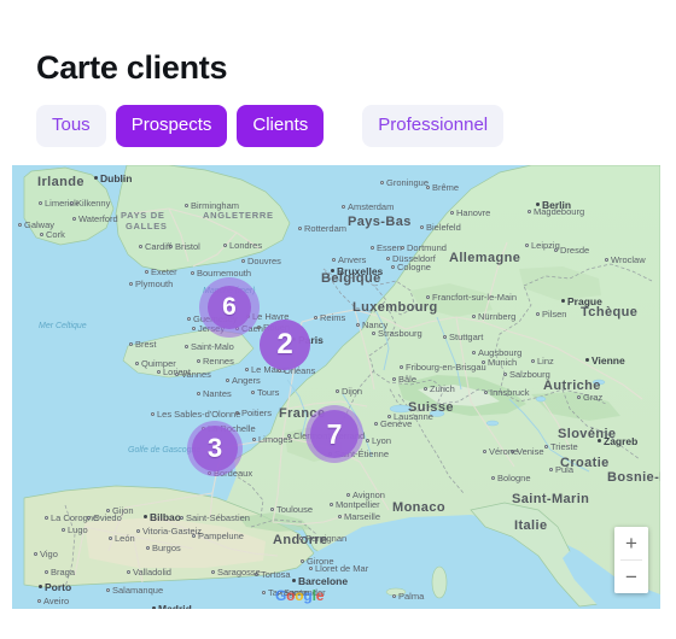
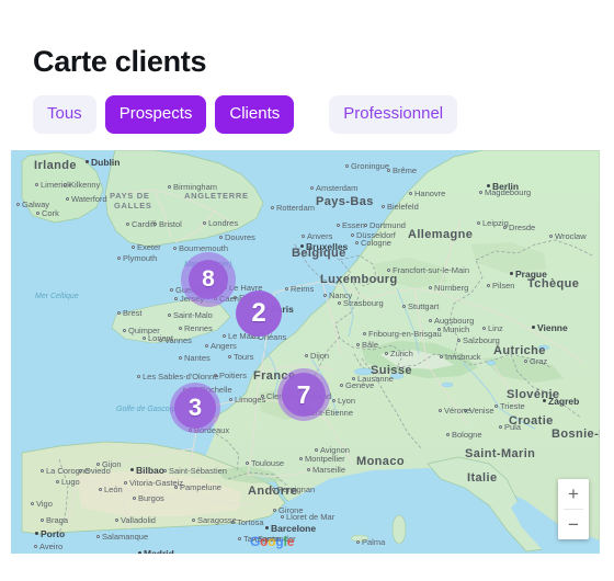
  Carte clients
  Tous
  Prospects
  Clients
  Professionnel
  Irlande
  Pays-Bas
  Belgique
  Allemagne
  Luxembourg
  Franc
  Suisse
  Autriche
  Tchèque
  Slovénie
  Croatie
  Italie
  Monaco
  Andorre
  Saint-Marin
  PAYS DE
  GALLES
  ANGLETERRE
  Dublin
  Limerik
  Kilkenny
  Waterford
  Cork
  Galway
  Birmingham
  Bristol
  Cardiff
  Londres
  Exeter
  Plymouth
  Bournemouth
  Douvres
  Rotterdam
  Amsterdam
  Groningue
  Brême
  Hanovre
  Bielefeld
  Magdebourg
  Berlin
  Leipzig
  Dresde
  Wroclaw
  Dortmund
  Essen
  Düsseldorf
  Cologne
  Anvers
  Bruxelles
  Francfort-sur-le-Main
  Nürnberg
  Prague
  Pilsen
  Stuttgart
  Augsbourg
  Munich
  Linz
  Vienne
  Salzbourg
  Innsbruck
  Graz
  Zagreb
  Venise
  Vérone
  Trieste
  Pula
  Bologne
  Bâle
  Zurich
  Fribourg-en-Brisgau
  Lausanne
  Genève
  Lyon
  Dijon
  Strasbourg
  Nancy
  Reims
  Caen
  Le Havre
  Jersey
  Saint-Malo
  Brest
  Rennes
  Quimper
  Loent
  Vannes
  Nantes
  Angers
  Tours
  Orléans
  Poitiers
  ochelle
  Les Sables-d'Olonne
  Bordeaux
  nt-Étienne
  Limoges
  Toulouse
  Montpellier
  Marseille
  Avignon
  Perpignan
  Girone
  Lloret de Mar
  Barcelone
  Taragone
  Tortosa
  Saragosse
  Bilbao
  Pampelune
  Saint-Sébastien
  Vitoria-Gasteiz
  Burgos
  León
  Lugo
  La Coroge
  Oviedo
  Gijon
  Valladolid
  Salamanque
  Porto
  Vigo
  Braga
  Aveiro
  Santander
  Palma
- 6
+ 8
  2
  3
  7
  Google
  +
  −
